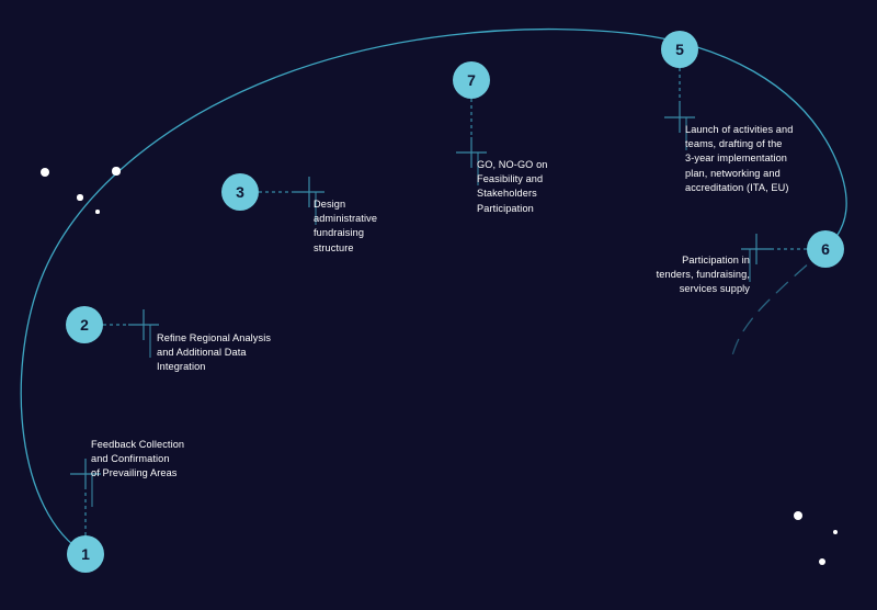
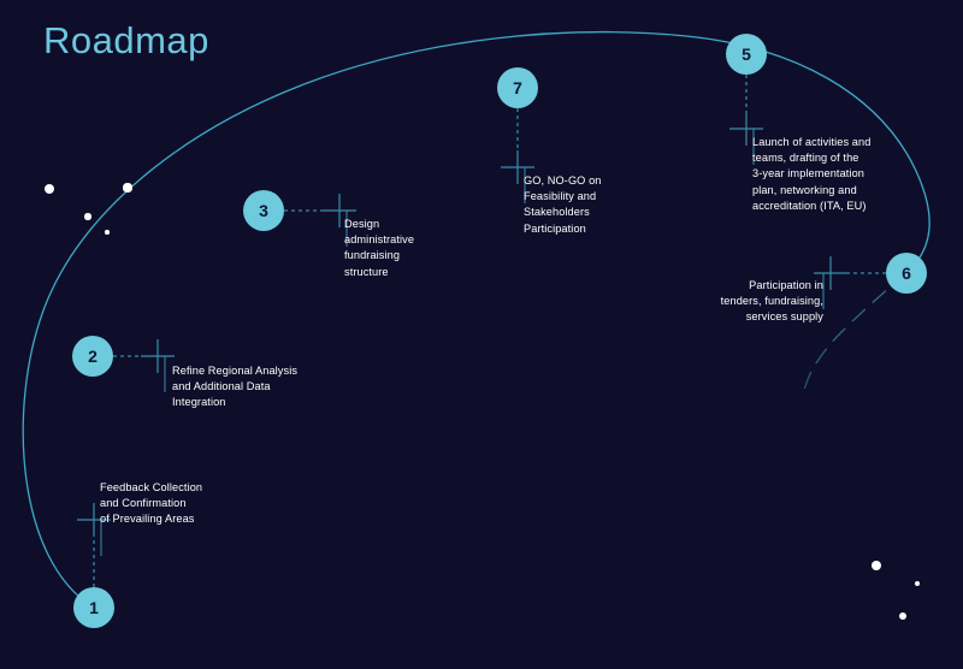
+ Roadmap
  1
  2
  3
  7
  5
  6
  Feedback Collection
  and Confirmation
  of Prevailing Areas
  Refine Regional Analysis
  and Additional Data
  Integration
  Design
  administrative
  fundraising
  structure
  GO, NO-GO on
  Feasibility and
  Stakeholders
  Participation
  Launch of activities and
  teams, drafting of the
  3-year implementation
  plan, networking and
  accreditation (ITA, EU)
  Participation in
  tenders, fundraising,
  services supply
